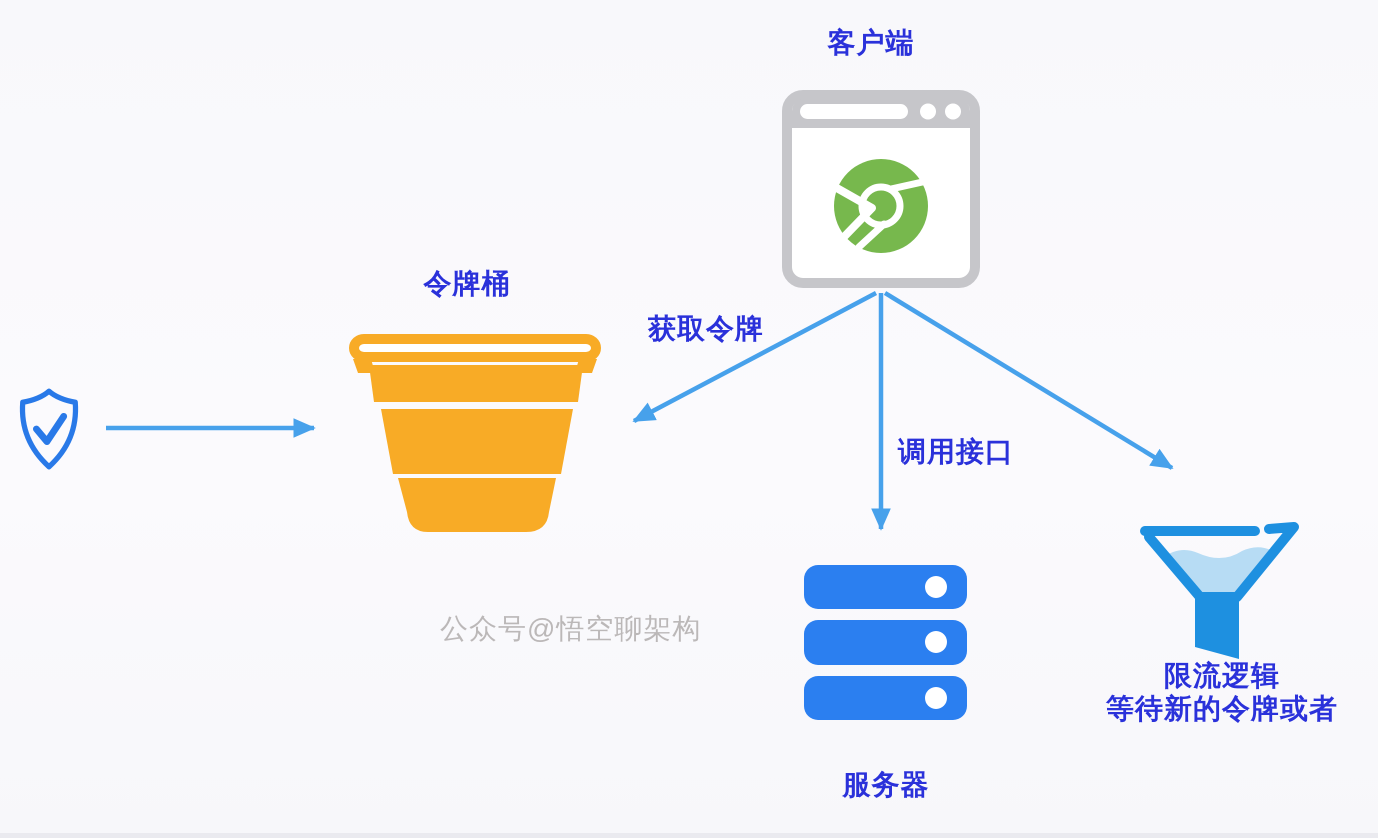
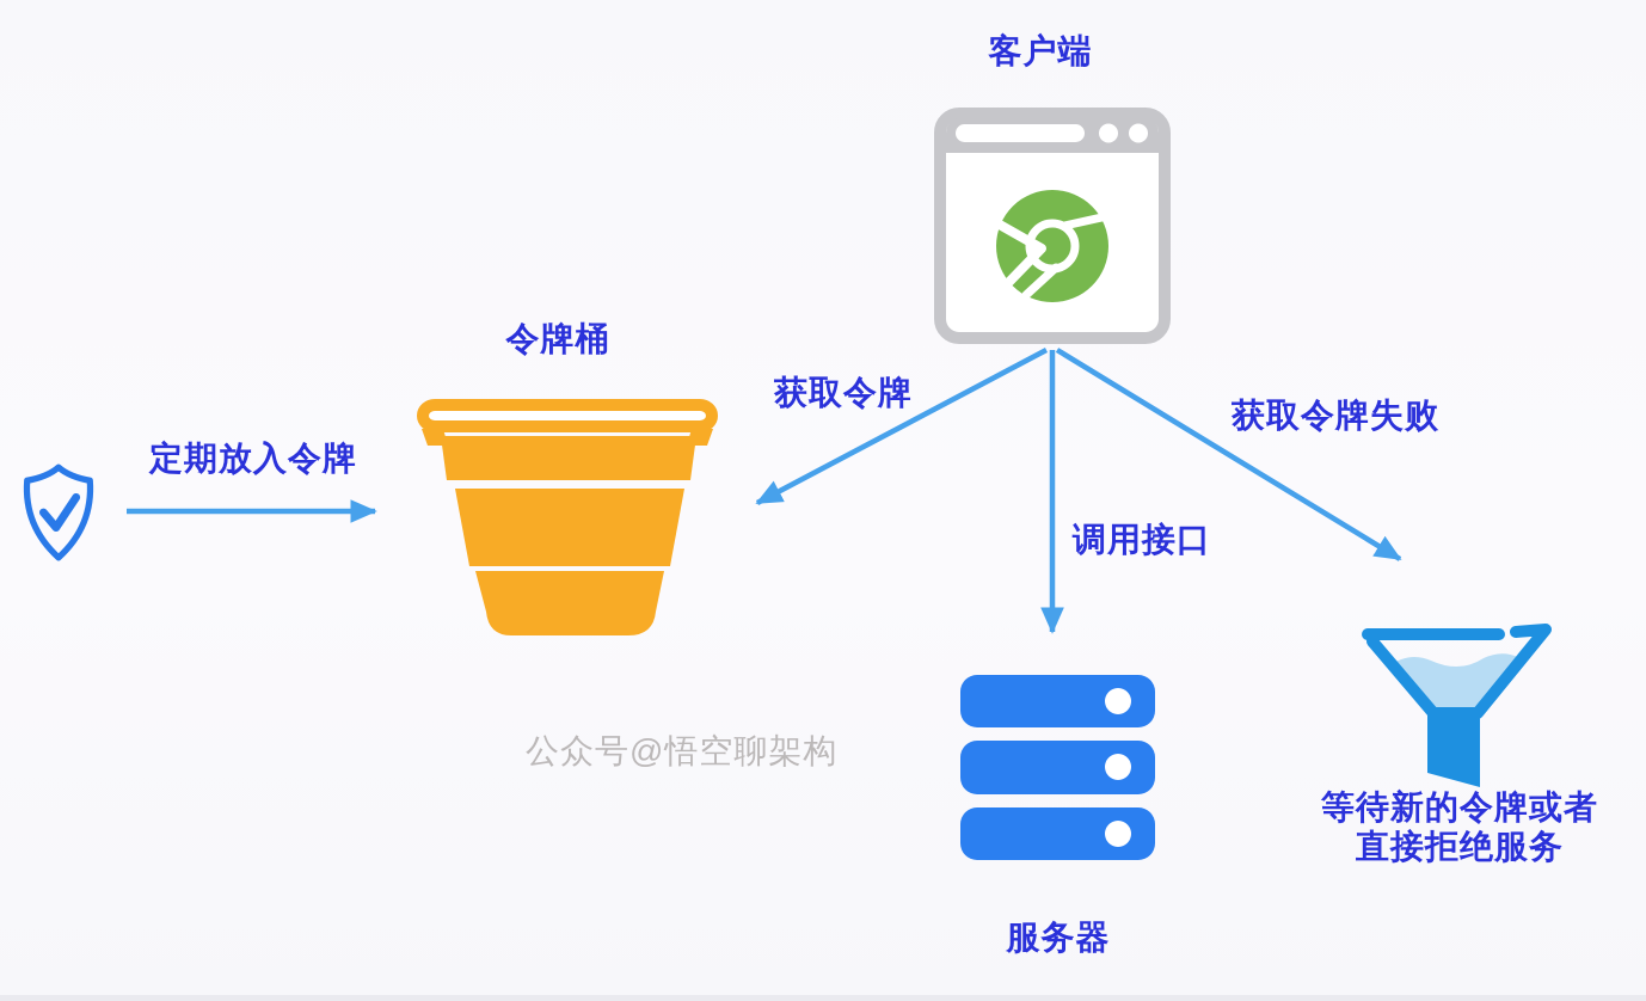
  客户端
  获取令牌
  调用接口
+ 获取令牌失败
+ 定期放入令牌
  令牌桶
  公众号@悟空聊架构
  服务器
- 限流逻辑
  等待新的令牌或者
+ 直接拒绝服务
